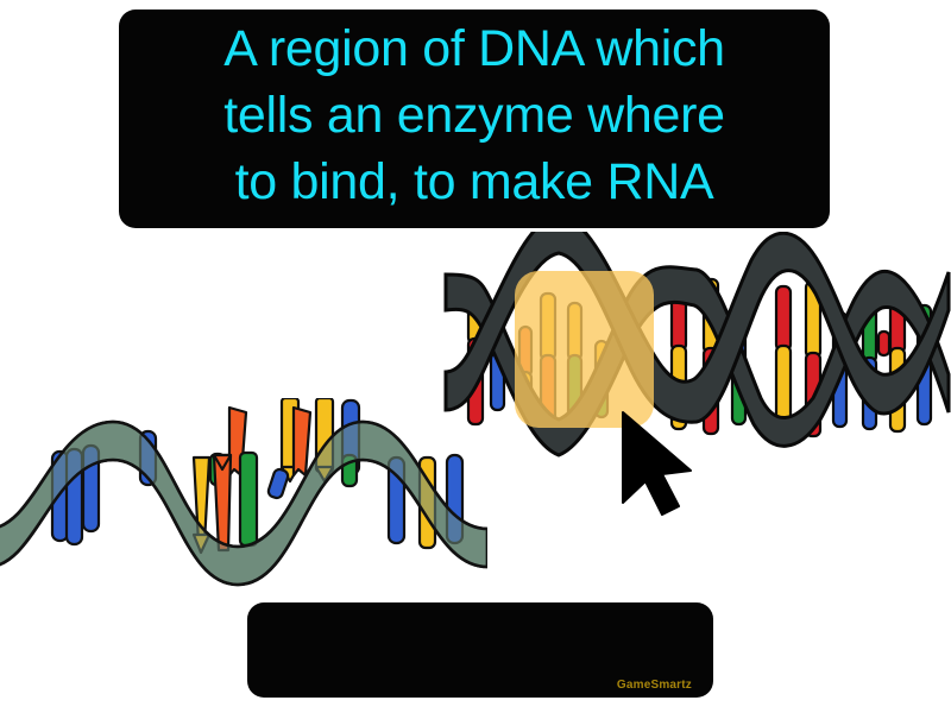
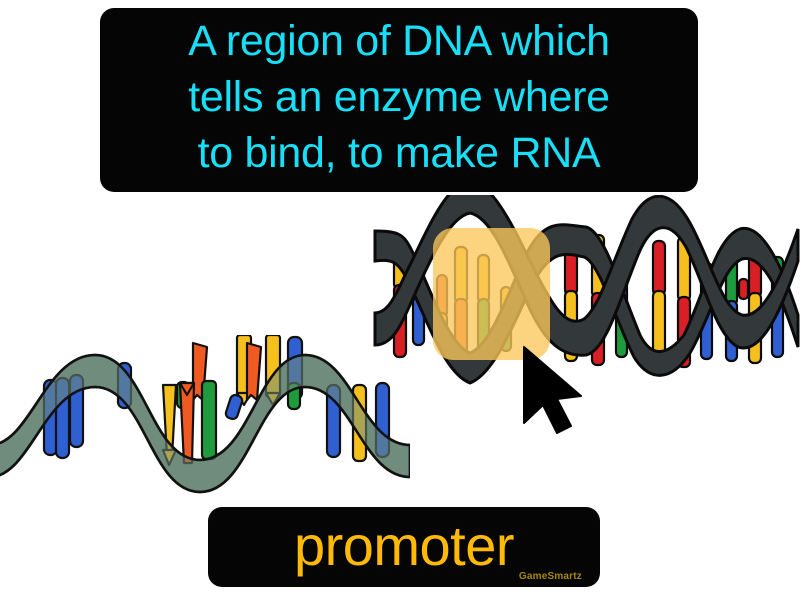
  A region of DNA which
  tells an enzyme where
  to bind, to make RNA
+ promoter
  GameSmartz
